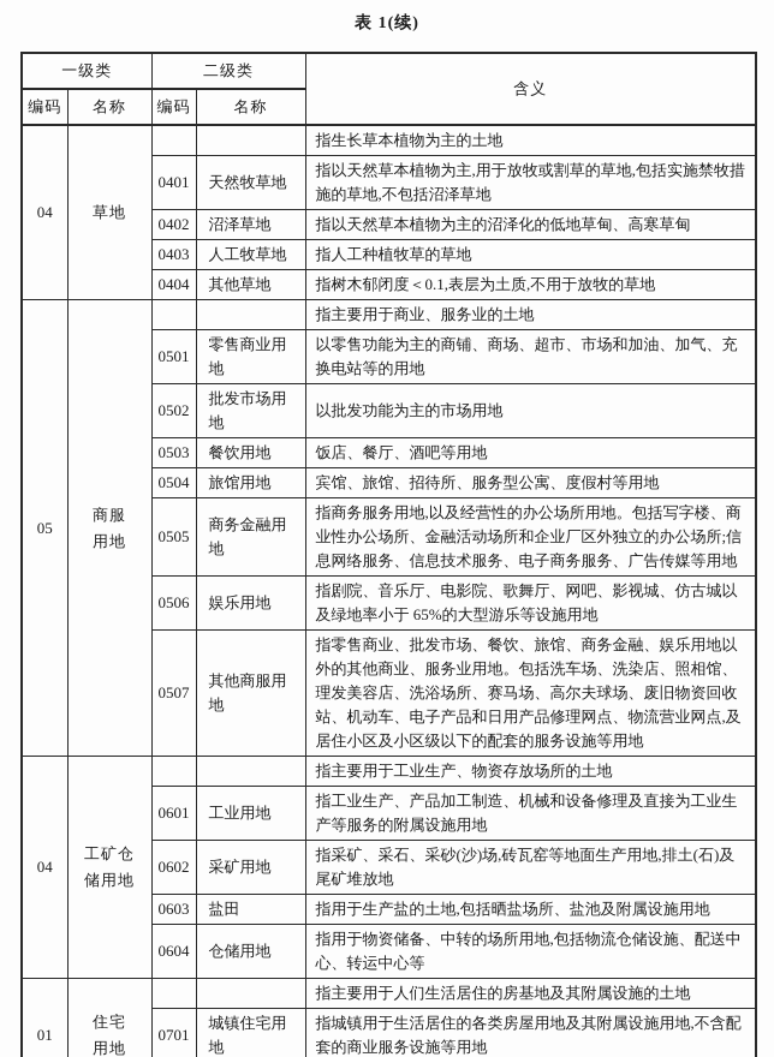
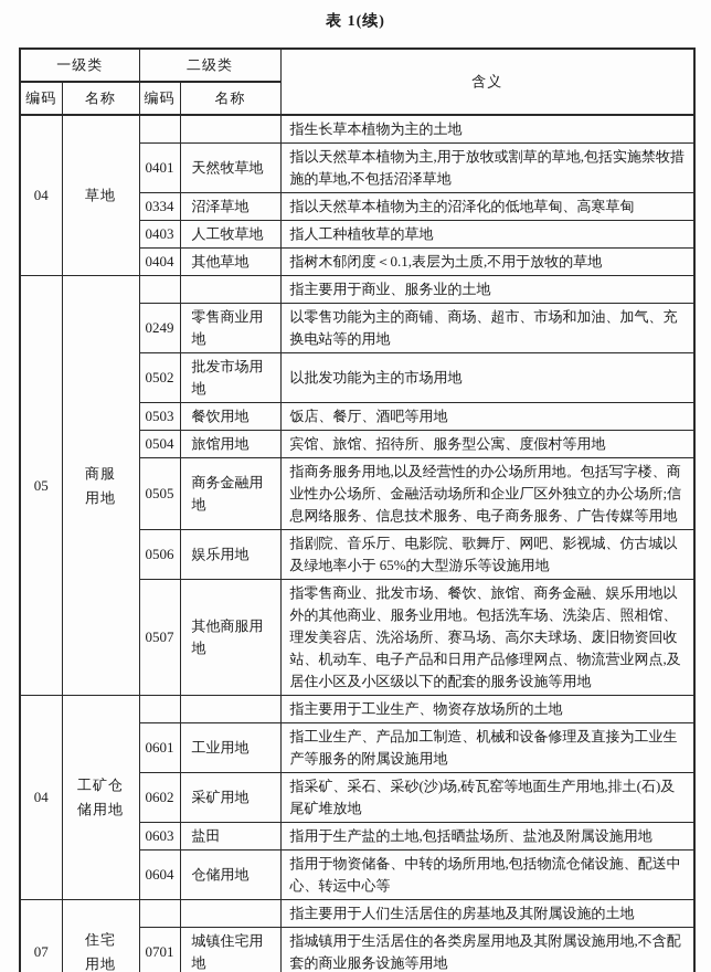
  表 1(续)
  一级类	二级类	含义
  编码	名称	编码	名称
  04	草地			指生长草本植物为主的土地
  0401	天然牧草地	指以天然草本植物为主,用于放牧或割草的草地,包括实施禁牧措施的草地,不包括沼泽草地
- 0402	沼泽草地	指以天然草本植物为主的沼泽化的低地草甸、高寒草甸
+ 0334	沼泽草地	指以天然草本植物为主的沼泽化的低地草甸、高寒草甸
  0403	人工牧草地	指人工种植牧草的草地
  0404	其他草地	指树木郁闭度＜0.1,表层为土质,不用于放牧的草地
  05	商服 用地			指主要用于商业、服务业的土地
- 0501	零售商业用地	以零售功能为主的商铺、商场、超市、市场和加油、加气、充换电站等的用地
+ 0249	零售商业用地	以零售功能为主的商铺、商场、超市、市场和加油、加气、充换电站等的用地
  0502	批发市场用地	以批发功能为主的市场用地
  0503	餐饮用地	饭店、餐厅、酒吧等用地
  0504	旅馆用地	宾馆、旅馆、招待所、服务型公寓、度假村等用地
  0505	商务金融用地	指商务服务用地,以及经营性的办公场所用地。包括写字楼、商业性办公场所、金融活动场所和企业厂区外独立的办公场所;信息网络服务、信息技术服务、电子商务服务、广告传媒等用地
  0506	娱乐用地	指剧院、音乐厅、电影院、歌舞厅、网吧、影视城、仿古城以及绿地率小于 65%的大型游乐等设施用地
  0507	其他商服用地	指零售商业、批发市场、餐饮、旅馆、商务金融、娱乐用地以外的其他商业、服务业用地。包括洗车场、洗染店、照相馆、理发美容店、洗浴场所、赛马场、高尔夫球场、废旧物资回收站、机动车、电子产品和日用产品修理网点、物流营业网点,及居住小区及小区级以下的配套的服务设施等用地
  04	工矿仓 储用地			指主要用于工业生产、物资存放场所的土地
  0601	工业用地	指工业生产、产品加工制造、机械和设备修理及直接为工业生产等服务的附属设施用地
  0602	采矿用地	指采矿、采石、采砂(沙)场,砖瓦窑等地面生产用地,排土(石)及尾矿堆放地
  0603	盐田	指用于生产盐的土地,包括晒盐场所、盐池及附属设施用地
  0604	仓储用地	指用于物资储备、中转的场所用地,包括物流仓储设施、配送中心、转运中心等
- 01	住宅 用地			指主要用于人们生活居住的房基地及其附属设施的土地
+ 07	住宅 用地			指主要用于人们生活居住的房基地及其附属设施的土地
  0701	城镇住宅用地	指城镇用于生活居住的各类房屋用地及其附属设施用地,不含配套的商业服务设施等用地
